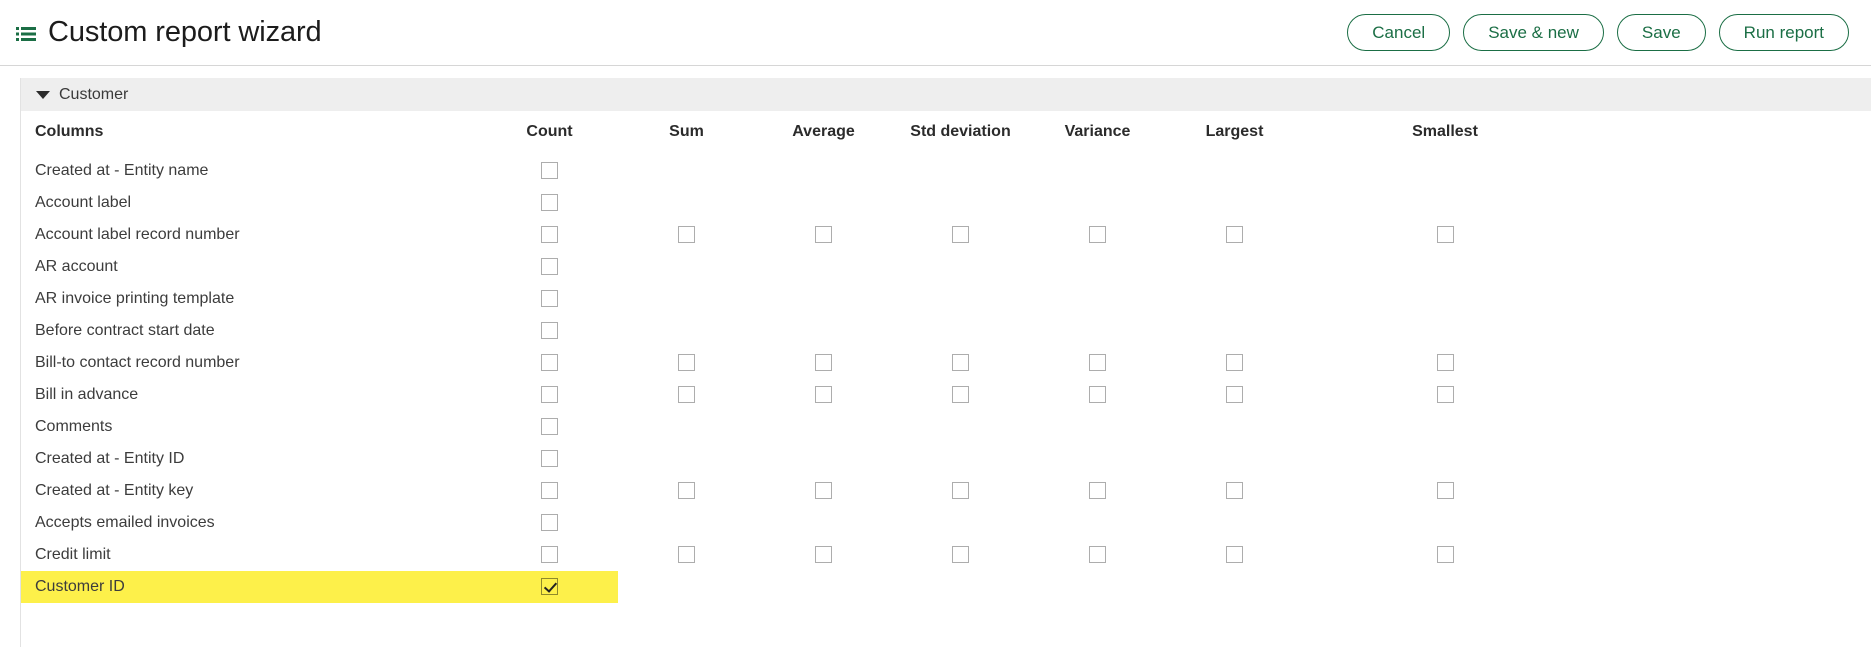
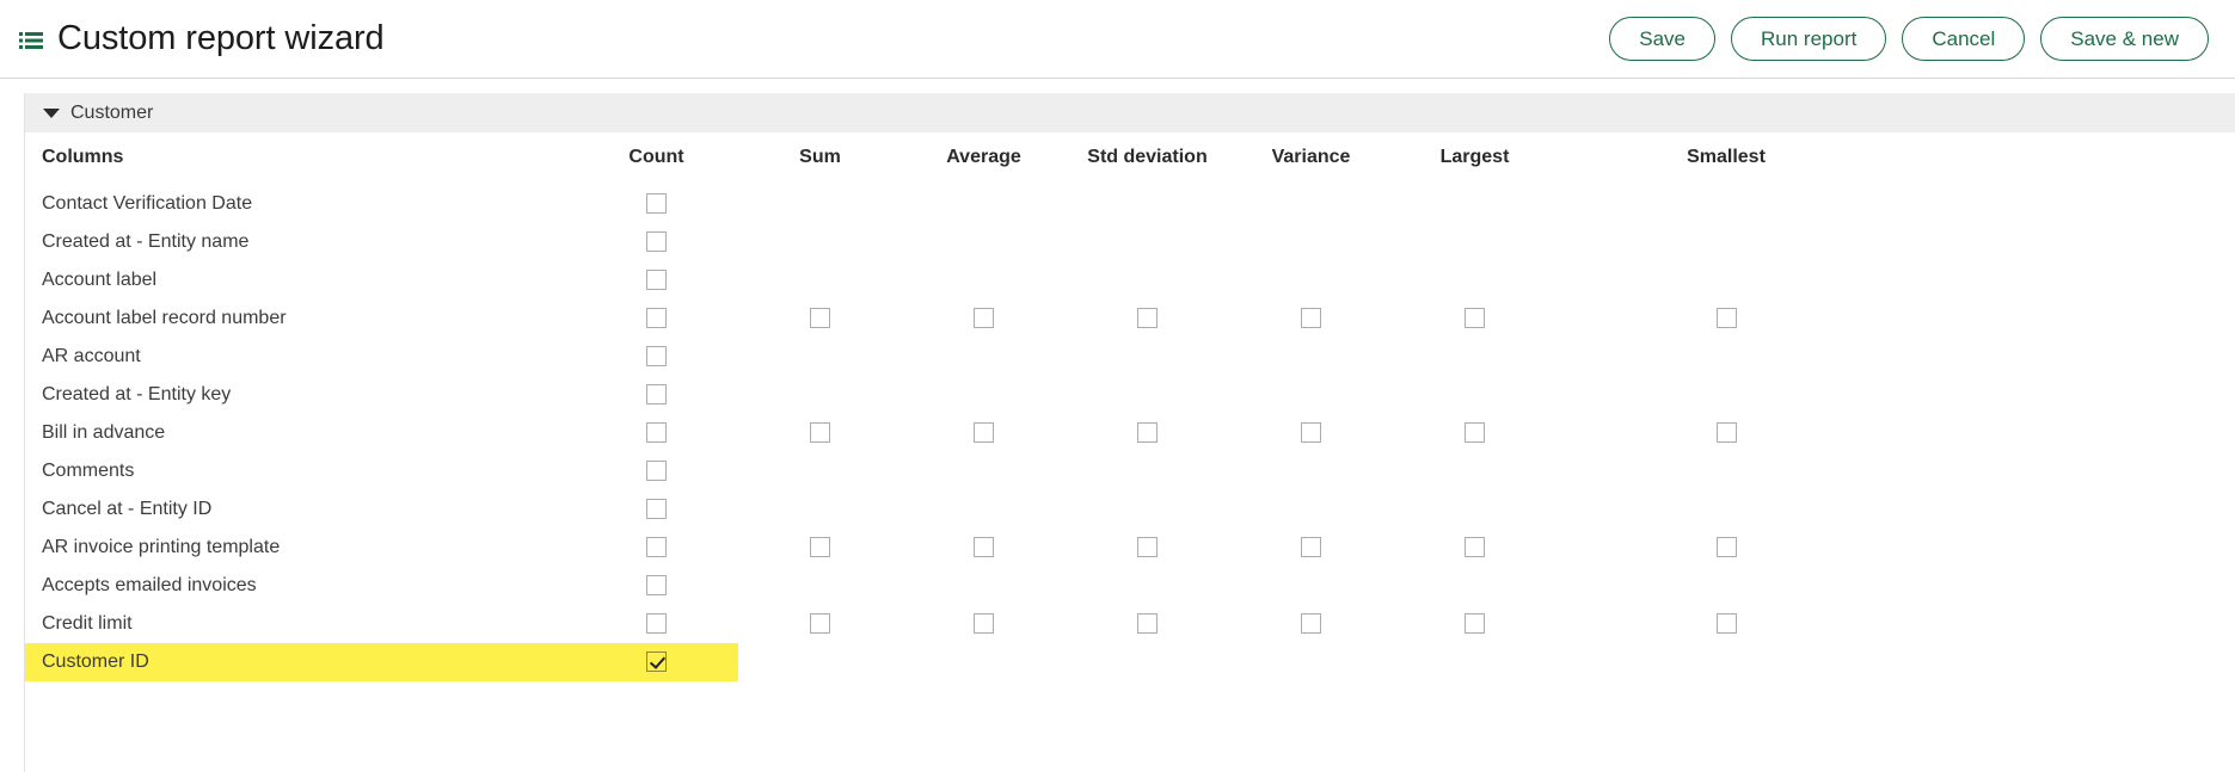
  Custom report wizard
- Cancel
+ Save
- Save & new
+ Run report
- Save
+ Cancel
- Run report
+ Save & new
  Customer
  Columns	Count	Sum	Average	Std deviation	Variance	Largest	Smallest
+ Contact Verification Date
  Created at - Entity name
  Account label
  Account label record number
  AR account
- AR invoice printing template
+ Created at - Entity key
- Before contract start date
- Bill-to contact record number
  Bill in advance
  Comments
- Created at - Entity ID
+ Cancel at - Entity ID
- Created at - Entity key
+ AR invoice printing template
  Accepts emailed invoices
  Credit limit
  Customer ID
